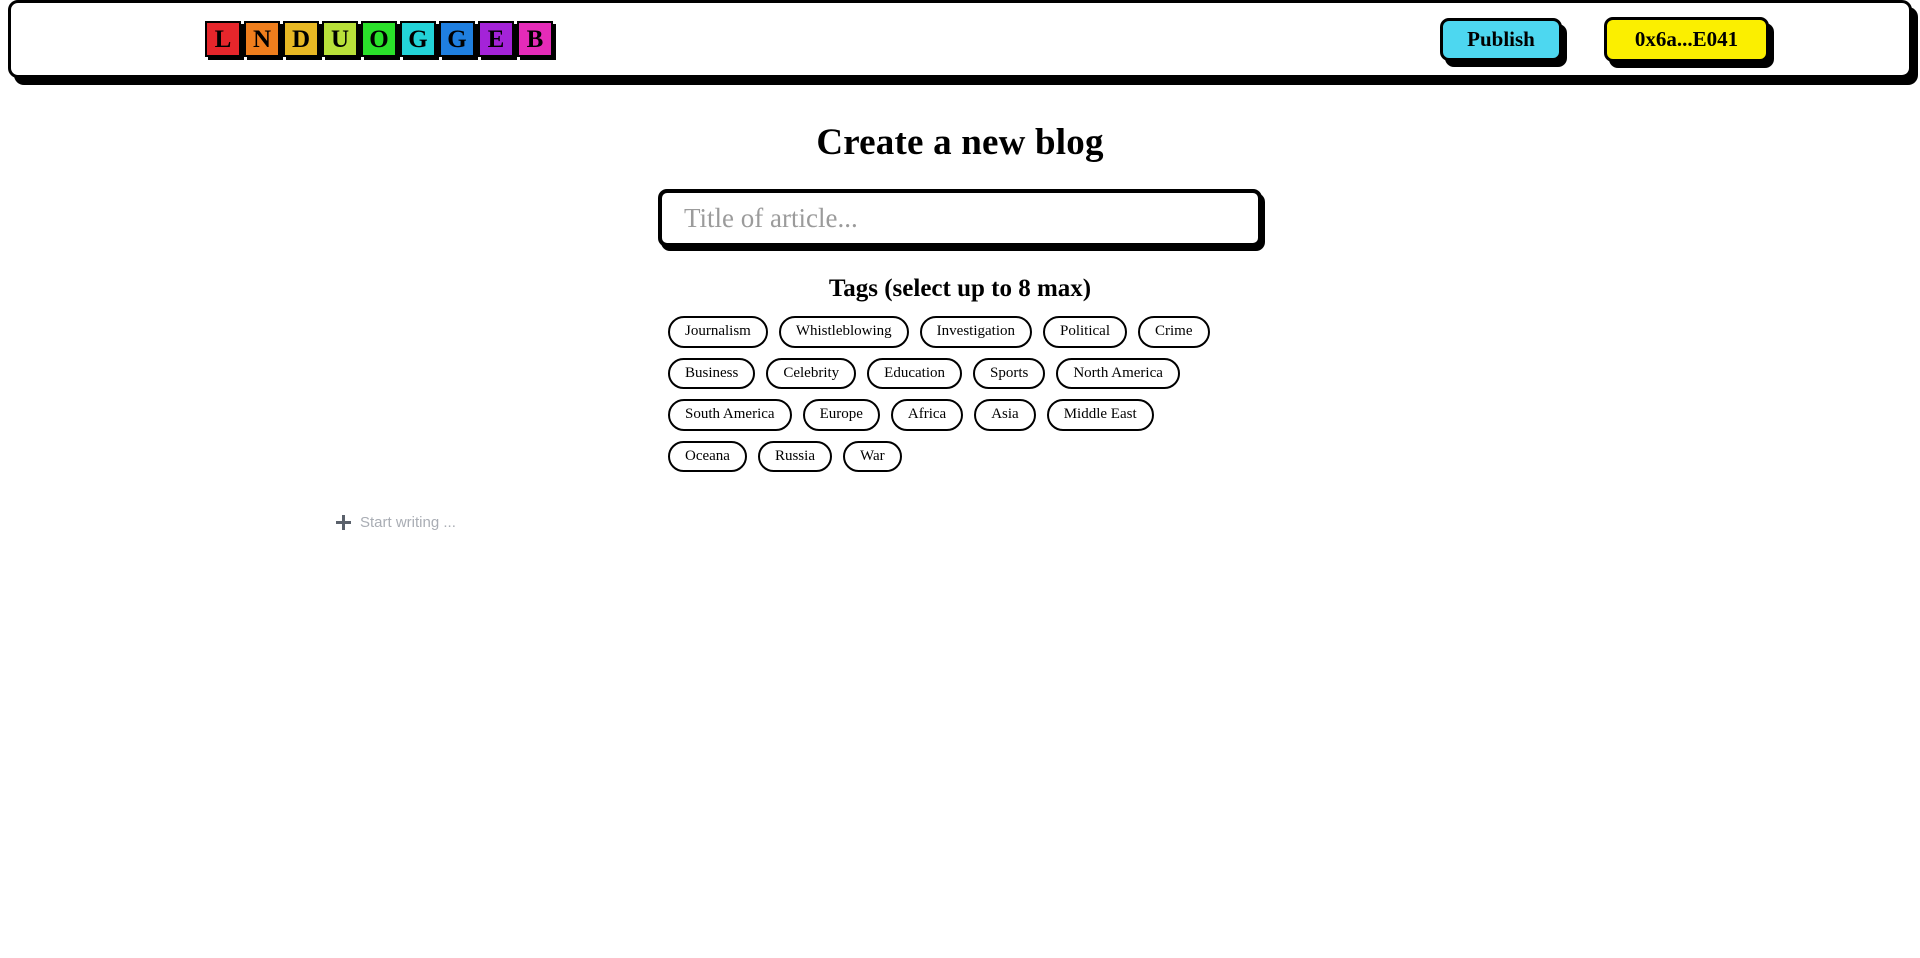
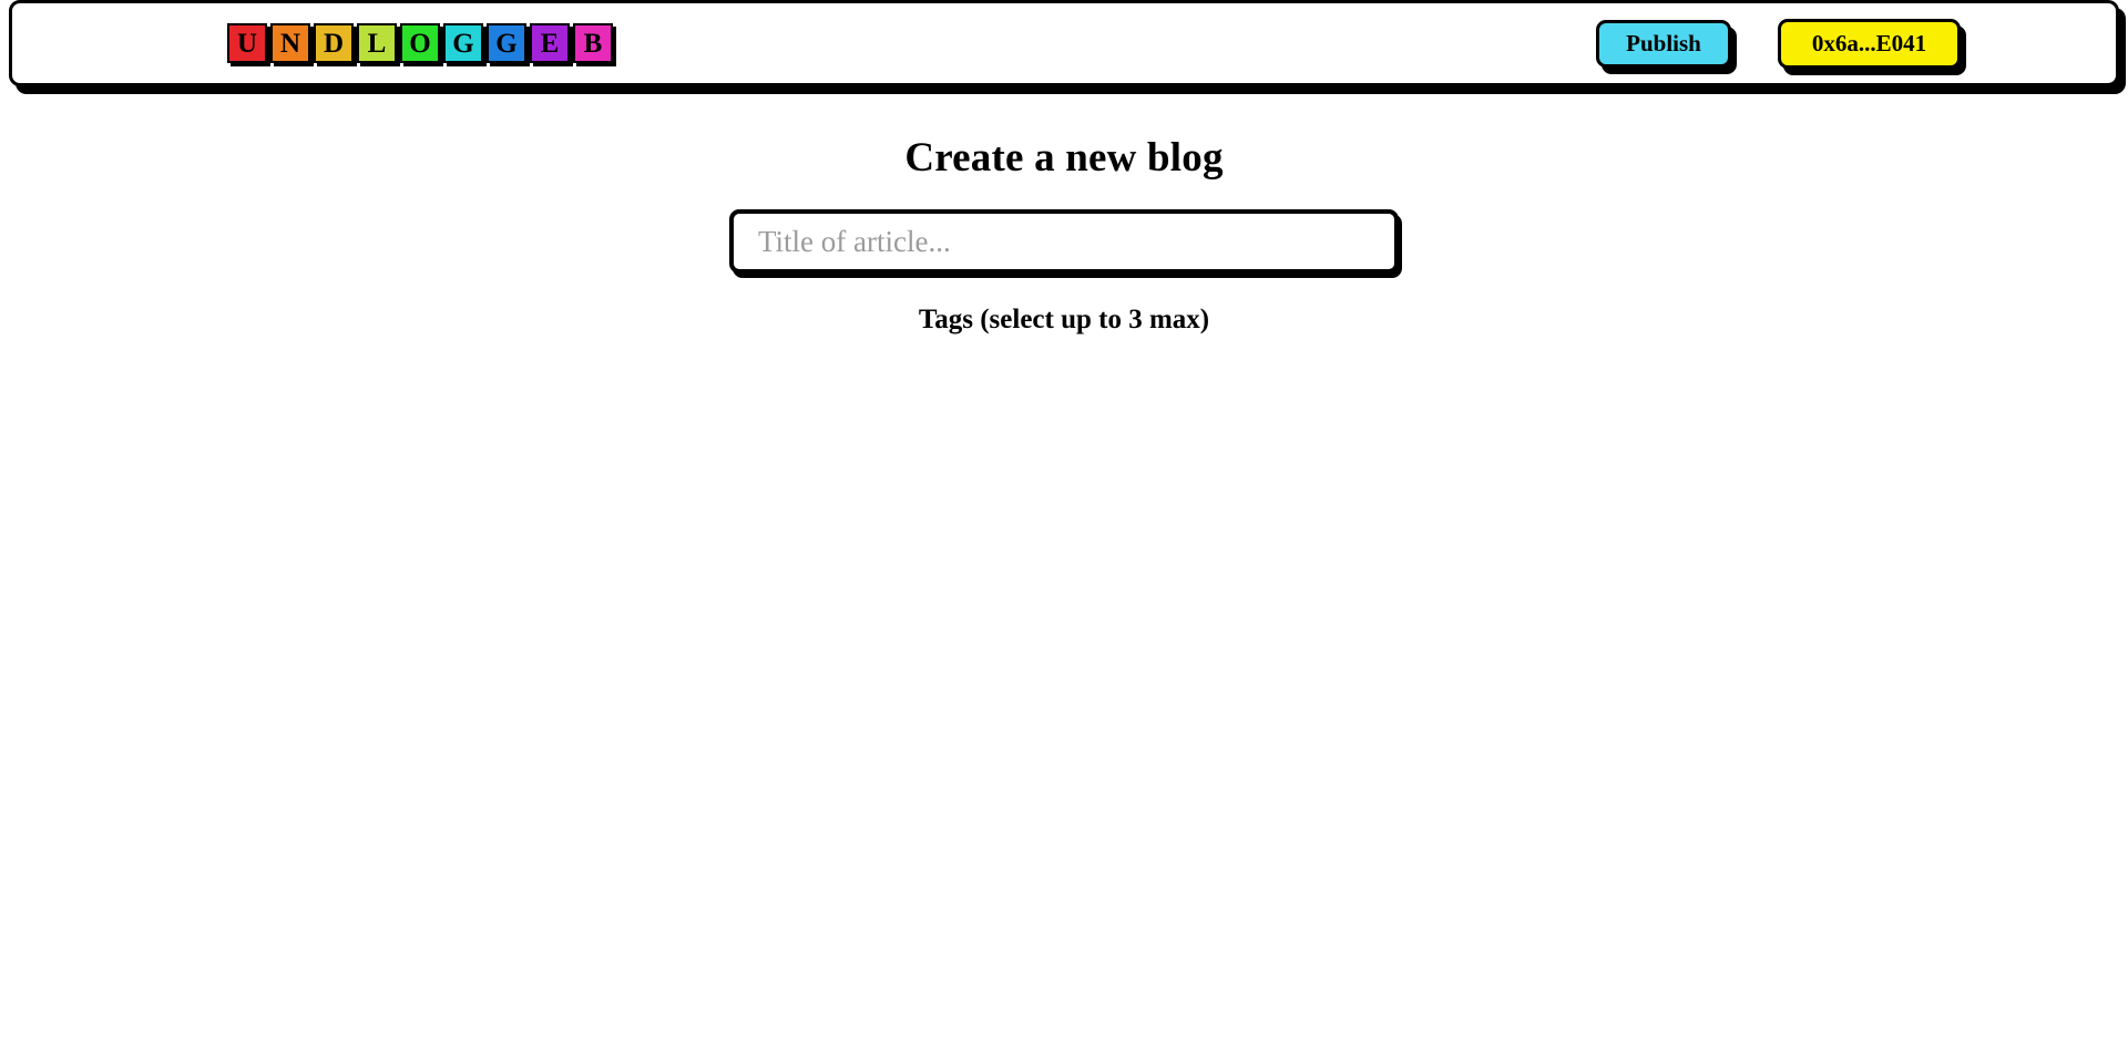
- L
+ U
  N
  D
- U
+ L
  O
  G
  G
  E
  B
  Publish
  0x6a...E041
  Create a new blog
  Title of article...
- Tags (select up to 8 max)
+ Tags (select up to 3 max)
- Journalism
- Whistleblowing
- Investigation
- Political
- Crime
- Business
- Celebrity
- Education
- Sports
- North America
- South America
- Europe
- Africa
- Asia
- Middle East
- Oceana
- Russia
- War
- Start writing ...
